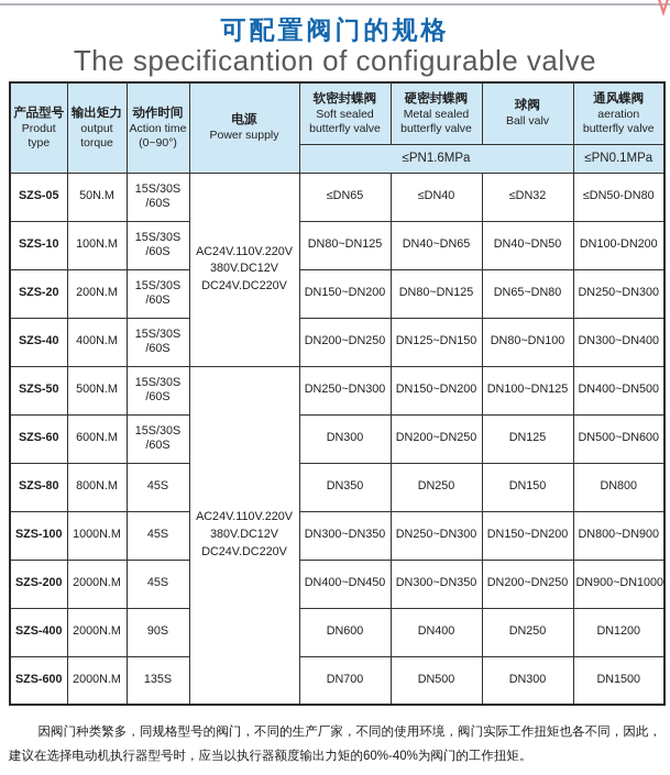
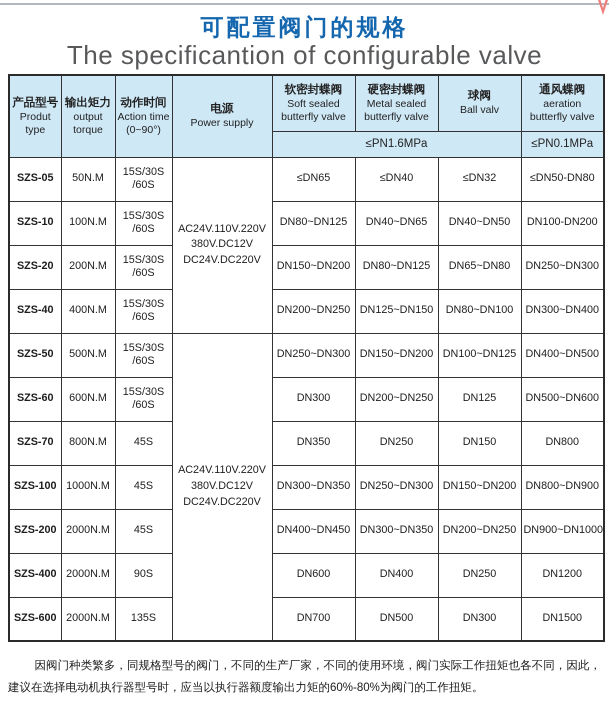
  可配置阀门的规格
  The specificantion of configurable valve
  产品型号 Produt type	输出矩力 output torque	动作时间 Action time (0~90°)	电源 Power supply	软密封蝶阀 Soft sealed butterfly valve	硬密封蝶阀 Metal sealed butterfly valve	球阀 Ball valv	通风蝶阀 aeration butterfly valve
  ≤PN1.6MPa	≤PN0.1MPa
  SZS-05	50N.M	15S/30S /60S	AC24V.110V.220V 380V.DC12V DC24V.DC220V	≤DN65	≤DN40	≤DN32	≤DN50-DN80
  SZS-10	100N.M	15S/30S /60S	DN80~DN125	DN40~DN65	DN40~DN50	DN100-DN200
  SZS-20	200N.M	15S/30S /60S	DN150~DN200	DN80~DN125	DN65~DN80	DN250~DN300
  SZS-40	400N.M	15S/30S /60S	DN200~DN250	DN125~DN150	DN80~DN100	DN300~DN400
  SZS-50	500N.M	15S/30S /60S	AC24V.110V.220V 380V.DC12V DC24V.DC220V	DN250~DN300	DN150~DN200	DN100~DN125	DN400~DN500
  SZS-60	600N.M	15S/30S /60S	DN300	DN200~DN250	DN125	DN500~DN600
- SZS-80	800N.M	45S	DN350	DN250	DN150	DN800
+ SZS-70	800N.M	45S	DN350	DN250	DN150	DN800
  SZS-100	1000N.M	45S	DN300~DN350	DN250~DN300	DN150~DN200	DN800~DN900
  SZS-200	2000N.M	45S	DN400~DN450	DN300~DN350	DN200~DN250	DN900~DN1000
  SZS-400	2000N.M	90S	DN600	DN400	DN250	DN1200
  SZS-600	2000N.M	135S	DN700	DN500	DN300	DN1500
- 因阀门种类繁多，同规格型号的阀门，不同的生产厂家，不同的使用环境，阀门实际工作扭矩也各不同，因此，建议在选择电动机执行器型号时，应当以执行器额度输出力矩的60%-40%为阀门的工作扭矩。
+ 因阀门种类繁多，同规格型号的阀门，不同的生产厂家，不同的使用环境，阀门实际工作扭矩也各不同，因此，建议在选择电动机执行器型号时，应当以执行器额度输出力矩的60%-80%为阀门的工作扭矩。
